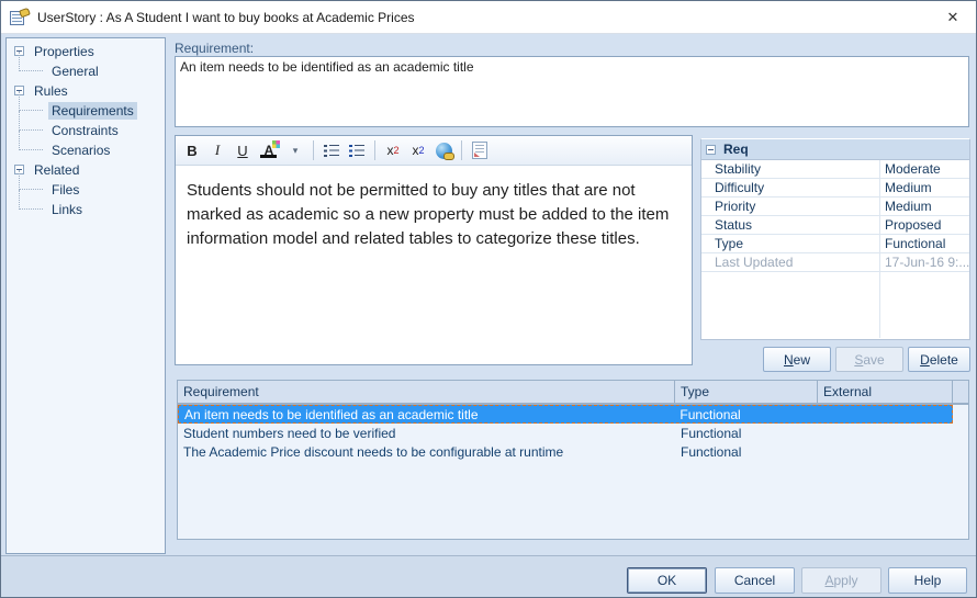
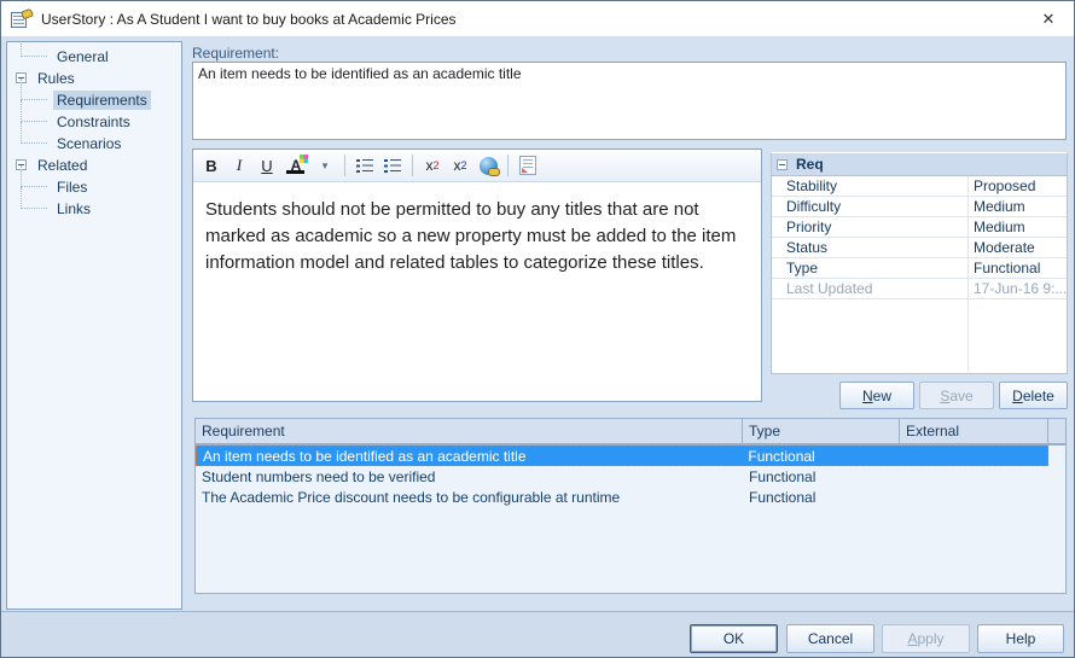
  UserStory : As A Student I want to buy books at Academic Prices
  ✕
- Properties
  General
  Rules
  Requirements
  Constraints
  Scenarios
  Related
  Files
  Links
  Requirement:
  An item needs to be identified as an academic title
  B
  I
  U
  A
  ▾
  x
  2
  x
  2
  Students should not be permitted to buy any titles that are not marked as academic so a new property must be added to the item information model and related tables to categorize these titles.
  Req
  Stability
- Moderate
+ Proposed
  Difficulty
  Medium
  Priority
  Medium
  Status
- Proposed
+ Moderate
  Type
  Functional
  Last Updated
  17-Jun-16 9:...
  N
  ew
  S
  ave
  D
  elete
  Requirement
  Type
  External
  An item needs to be identified as an academic title
  Functional
  Student numbers need to be verified
  Functional
  The Academic Price discount needs to be configurable at runtime
  Functional
  OK
  Cancel
  A
  pply
  Help
